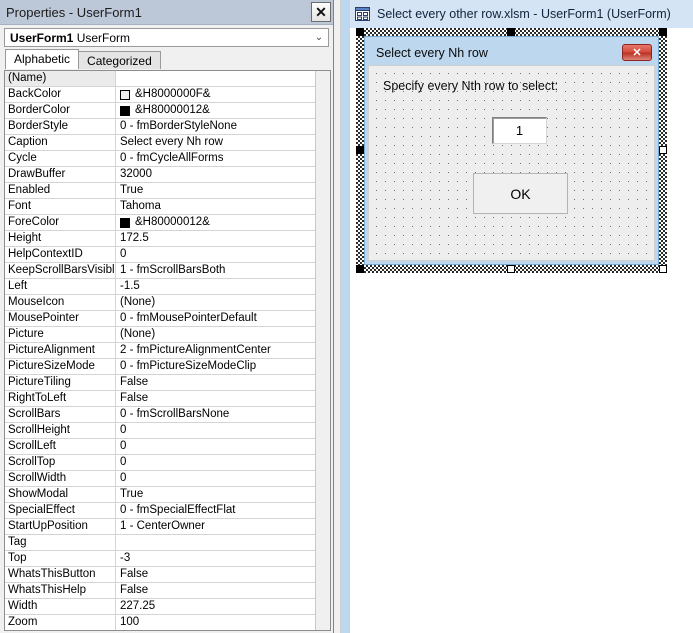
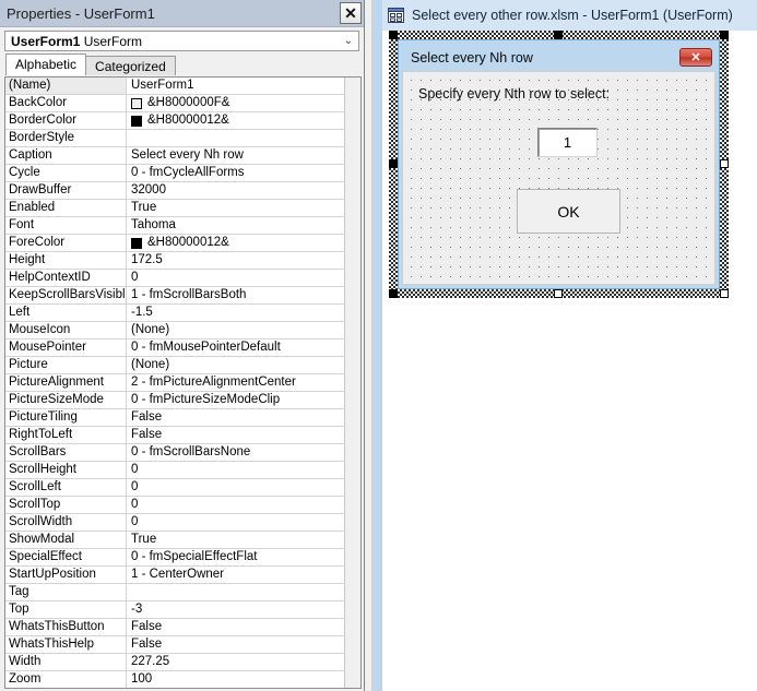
  Properties - UserForm1
  ✕
  UserForm1 UserForm
  ⌄
  Alphabetic
  Categorized
  (Name)
+ UserForm1
  BackColor
  &H8000000F&
  BorderColor
  &H80000012&
  BorderStyle
- 0 - fmBorderStyleNone
  Caption
  Select every Nh row
  Cycle
  0 - fmCycleAllForms
  DrawBuffer
  32000
  Enabled
  True
  Font
  Tahoma
  ForeColor
  &H80000012&
  Height
  172.5
  HelpContextID
  0
  KeepScrollBarsVisibl
  1 - fmScrollBarsBoth
  Left
  -1.5
  MouseIcon
  (None)
  MousePointer
  0 - fmMousePointerDefault
  Picture
  (None)
  PictureAlignment
  2 - fmPictureAlignmentCenter
  PictureSizeMode
  0 - fmPictureSizeModeClip
  PictureTiling
  False
  RightToLeft
  False
  ScrollBars
  0 - fmScrollBarsNone
  ScrollHeight
  0
  ScrollLeft
  0
  ScrollTop
  0
  ScrollWidth
  0
  ShowModal
  True
  SpecialEffect
  0 - fmSpecialEffectFlat
  StartUpPosition
  1 - CenterOwner
  Tag
  Top
  -3
  WhatsThisButton
  False
  WhatsThisHelp
  False
  Width
  227.25
  Zoom
  100
  Select every other row.xlsm - UserForm1 (UserForm)
  Select every Nh row
  ✕
  Specify every Nth row to select:
  1
  OK
